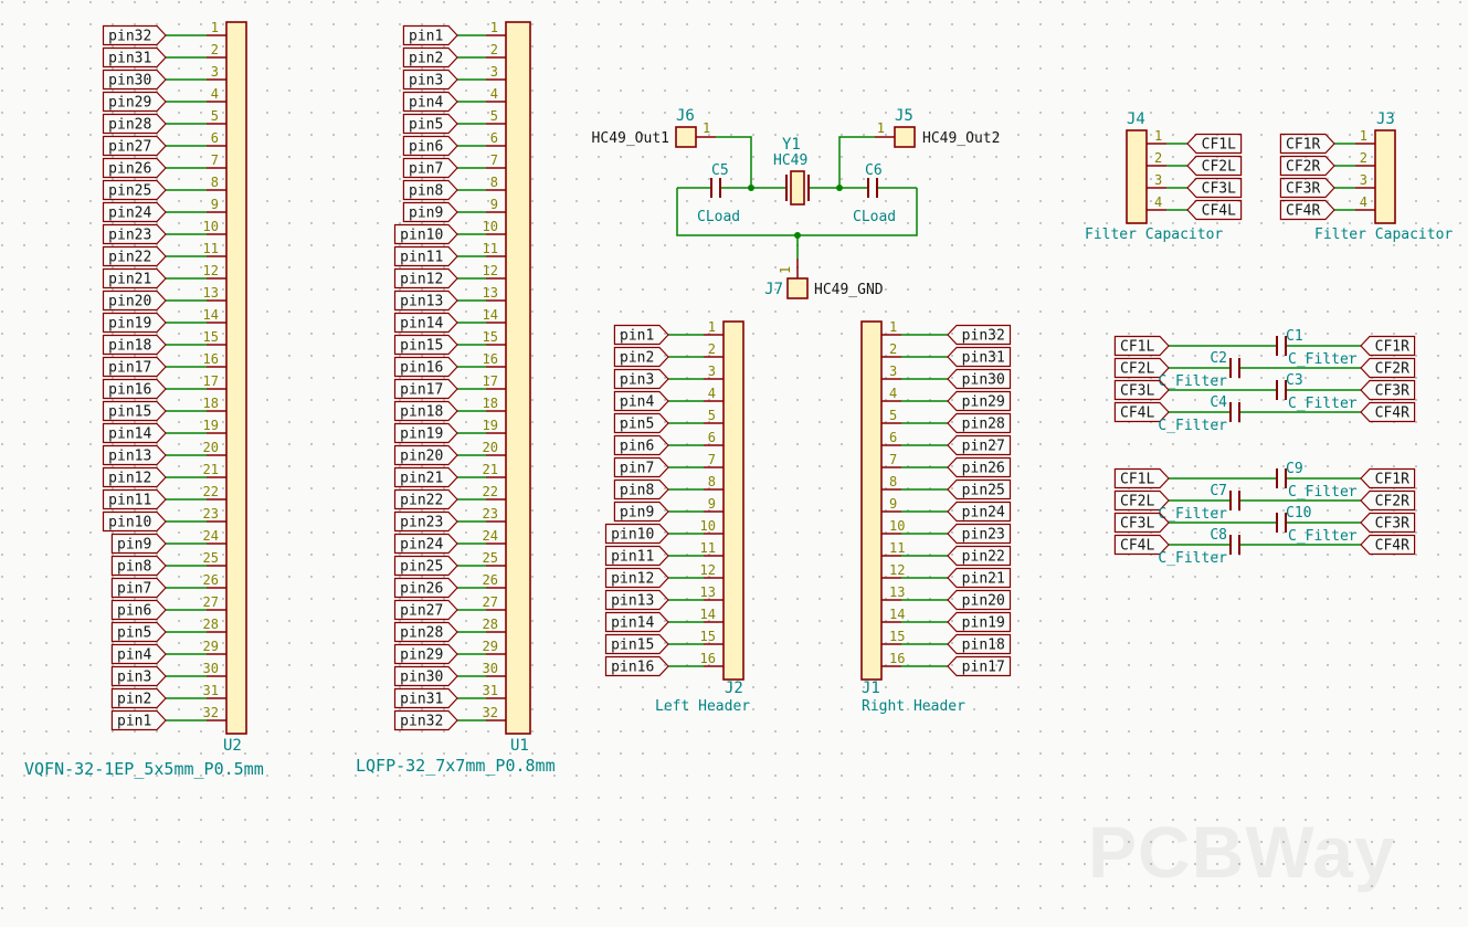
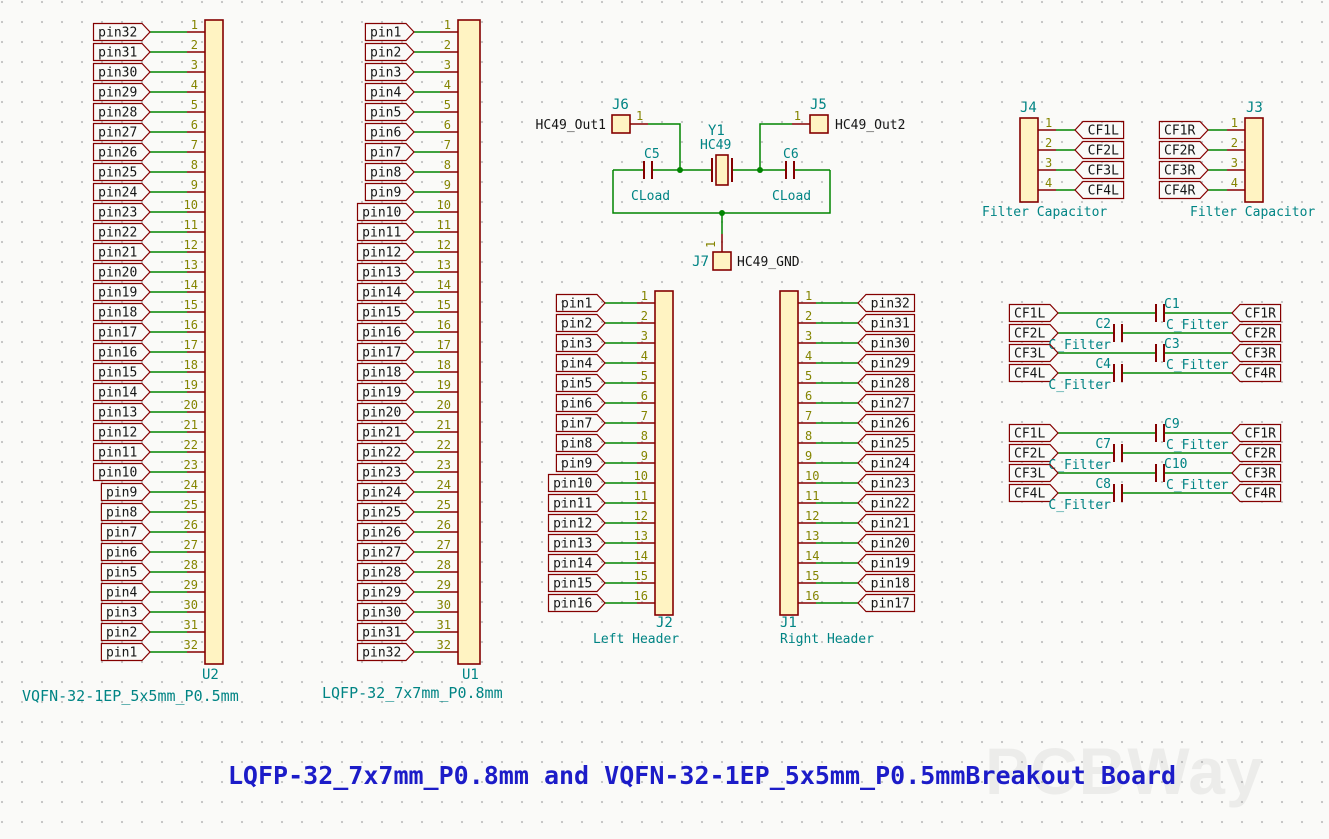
  PCBWay
  pin32
  1
  pin31
  2
  pin30
  3
  pin29
  4
  pin28
  5
  pin27
  6
  pin26
  7
  pin25
  8
  pin24
  9
  pin23
  10
  pin22
  11
  pin21
  12
  pin20
  13
  pin19
  14
  pin18
  15
  pin17
  16
  pin16
  17
  pin15
  18
  pin14
  19
  pin13
  20
  pin12
  21
  pin11
  22
  pin10
  23
  pin9
  24
  pin8
  25
  pin7
  26
  pin6
  27
  pin5
  28
  pin4
  29
  pin3
  30
  pin2
  31
  pin1
  32
  U2
  VQFN-32-1EP_5x5mm_P0.5mm
  pin1
  1
  pin2
  2
  pin3
  3
  pin4
  4
  pin5
  5
  pin6
  6
  pin7
  7
  pin8
  8
  pin9
  9
  pin10
  10
  pin11
  11
  pin12
  12
  pin13
  13
  pin14
  14
  pin15
  15
  pin16
  16
  pin17
  17
  pin18
  18
  pin19
  19
  pin20
  20
  pin21
  21
  pin22
  22
  pin23
  23
  pin24
  24
  pin25
  25
  pin26
  26
  pin27
  27
  pin28
  28
  pin29
  29
  pin30
  30
  pin31
  31
  pin32
  32
  U1
  LQFP-32_7x7mm_P0.8mm
  pin1
  1
  pin2
  2
  pin3
  3
  pin4
  4
  pin5
  5
  pin6
  6
  pin7
  7
  pin8
  8
  pin9
  9
  pin10
  10
  pin11
  11
  pin12
  12
  pin13
  13
  pin14
  14
  pin15
  15
  pin16
  16
  J2
  Left Header
  pin32
  1
  pin31
  2
  pin30
  3
  pin29
  4
  pin28
  5
  pin27
  6
  pin26
  7
  pin25
  8
  pin24
  9
  pin23
  10
  pin22
  11
  pin21
  12
  pin20
  13
  pin19
  14
  pin18
  15
  pin17
  16
  J1
  Right Header
  CF1L
  1
  CF2L
  2
  CF3L
  3
  CF4L
  4
  J4
  Filter Capacitor
  CF1R
  1
  CF2R
  2
  CF3R
  3
  CF4R
  4
  J3
  Filter Capacitor
  CF1L
  CF1R
  C1
  C_Filter
  CF2L
  CF2R
  C2
  C_Filter
  CF3L
  CF3R
  C3
  C_Filter
  CF4L
  CF4R
  C4
  C_Filter
  CF1L
  CF1R
  C9
  C_Filter
  CF2L
  CF2R
  C7
  C_Filter
  CF3L
  CF3R
  C10
  C_Filter
  CF4L
  CF4R
  C8
  C_Filter
  1
  J6
  HC49_Out1
  1
  J5
  HC49_Out2
  C5
  CLoad
  C6
  CLoad
  Y1
  HC49
  J7
  HC49_GND
+ LQFP-32_7x7mm_P0.8mm and VQFN-32-1EP_5x5mm_P0.5mmBreakout Board
